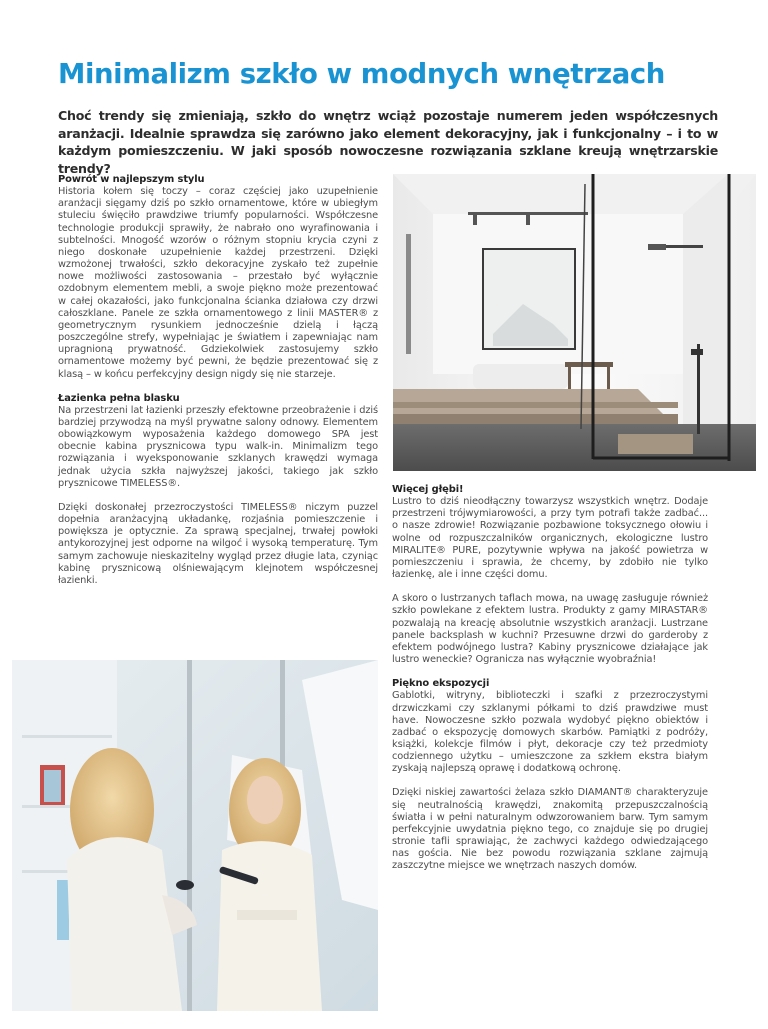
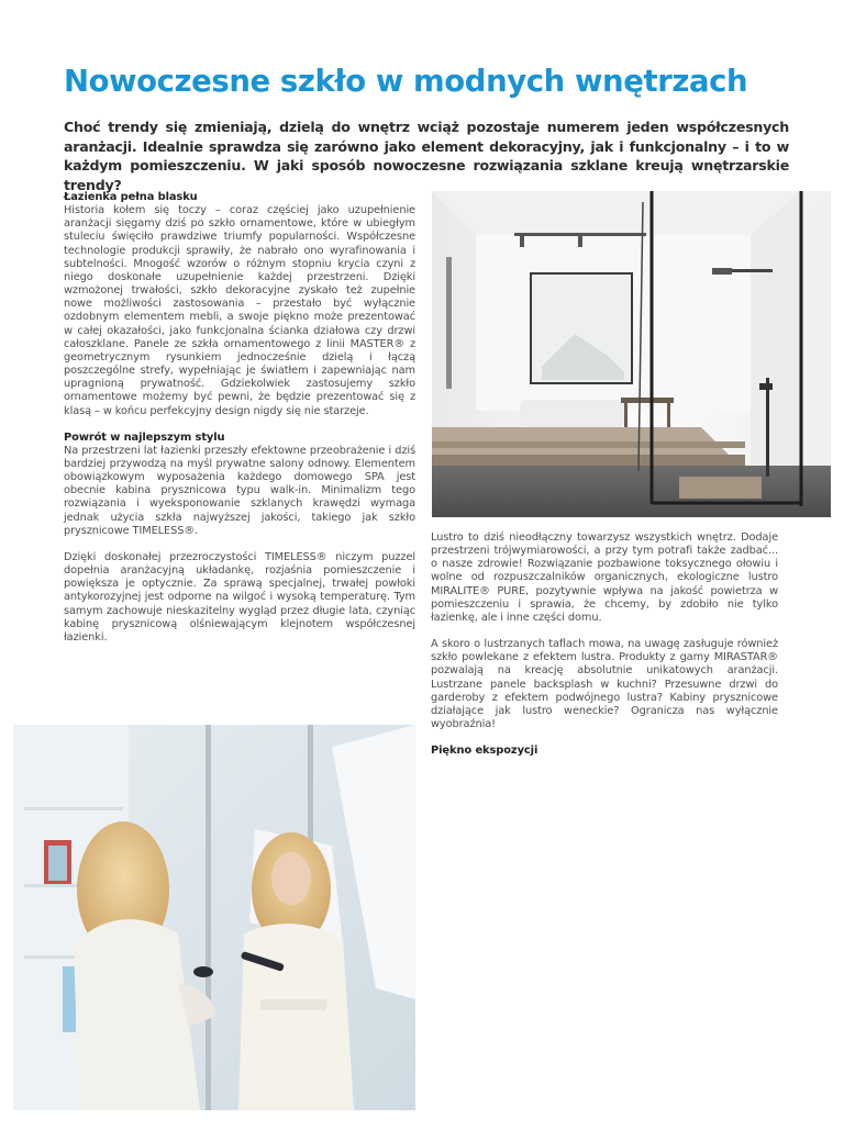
- Minimalizm szkło w modnych wnętrzach
+ Nowoczesne szkło w modnych wnętrzach
- Choć trendy się zmieniają, szkło do wnętrz wciąż pozostaje numerem jeden współczesnych aranżacji. Idealnie sprawdza się zarówno jako element dekoracyjny, jak i funkcjonalny – i to w każdym pomieszczeniu. W jaki sposób nowoczesne rozwiązania szklane kreują wnętrzarskie trendy?
+ Choć trendy się zmieniają, dzielą do wnętrz wciąż pozostaje numerem jeden współczesnych aranżacji. Idealnie sprawdza się zarówno jako element dekoracyjny, jak i funkcjonalny – i to w każdym pomieszczeniu. W jaki sposób nowoczesne rozwiązania szklane kreują wnętrzarskie trendy?
- Powrót w najlepszym stylu
+ Łazienka pełna blasku
  Historia kołem się toczy – coraz częściej jako uzupełnienie aranżacji sięgamy dziś po szkło ornamentowe, które w ubiegłym stuleciu święciło prawdziwe triumfy popularności. Współczesne technologie produkcji sprawiły, że nabrało ono wyrafinowania i subtelności. Mnogość wzorów o różnym stopniu krycia czyni z niego doskonałe uzupełnienie każdej przestrzeni. Dzięki wzmożonej trwałości, szkło dekoracyjne zyskało też zupełnie nowe możliwości zastosowania – przestało być wyłącznie ozdobnym elementem mebli, a swoje piękno może prezentować w całej okazałości, jako funkcjonalna ścianka działowa czy drzwi całoszklane. Panele ze szkła ornamentowego z linii MASTER® z geometrycznym rysunkiem jednocześnie dzielą i łączą poszczególne strefy, wypełniając je światłem i zapewniając nam upragnioną prywatność. Gdziekolwiek zastosujemy szkło ornamentowe możemy być pewni, że będzie prezentować się z klasą – w końcu perfekcyjny design nigdy się nie starzeje.
- Łazienka pełna blasku
+ Powrót w najlepszym stylu
  Na przestrzeni lat łazienki przeszły efektowne przeobrażenie i dziś bardziej przywodzą na myśl prywatne salony odnowy. Elementem obowiązkowym wyposażenia każdego domowego SPA jest obecnie kabina prysznicowa typu walk-in. Minimalizm tego rozwiązania i wyeksponowanie szklanych krawędzi wymaga jednak użycia szkła najwyższej jakości, takiego jak szkło prysznicowe TIMELESS®.
  Dzięki doskonałej przezroczystości TIMELESS® niczym puzzel dopełnia aranżacyjną układankę, rozjaśnia pomieszczenie i powiększa je optycznie. Za sprawą specjalnej, trwałej powłoki antykorozyjnej jest odporne na wilgoć i wysoką temperaturę. Tym samym zachowuje nieskazitelny wygląd przez długie lata, czyniąc kabinę prysznicową olśniewającym klejnotem współczesnej łazienki.
- Więcej głębi!
  Lustro to dziś nieodłączny towarzysz wszystkich wnętrz. Dodaje przestrzeni trójwymiarowości, a przy tym potrafi także zadbać... o nasze zdrowie! Rozwiązanie pozbawione toksycznego ołowiu i wolne od rozpuszczalników organicznych, ekologiczne lustro MIRALITE® PURE, pozytywnie wpływa na jakość powietrza w pomieszczeniu i sprawia, że chcemy, by zdobiło nie tylko łazienkę, ale i inne części domu.
- A skoro o lustrzanych taflach mowa, na uwagę zasługuje również szkło powlekane z efektem lustra. Produkty z gamy MIRASTAR® pozwalają na kreację absolutnie wszystkich aranżacji. Lustrzane panele backsplash w kuchni? Przesuwne drzwi do garderoby z efektem podwójnego lustra? Kabiny prysznicowe działające jak lustro weneckie? Ogranicza nas wyłącznie wyobraźnia!
+ A skoro o lustrzanych taflach mowa, na uwagę zasługuje również szkło powlekane z efektem lustra. Produkty z gamy MIRASTAR® pozwalają na kreację absolutnie unikatowych aranżacji. Lustrzane panele backsplash w kuchni? Przesuwne drzwi do garderoby z efektem podwójnego lustra? Kabiny prysznicowe działające jak lustro weneckie? Ogranicza nas wyłącznie wyobraźnia!
  Piękno ekspozycji
- Gablotki, witryny, biblioteczki i szafki z przezroczystymi drzwiczkami czy szklanymi półkami to dziś prawdziwe must have. Nowoczesne szkło pozwala wydobyć piękno obiektów i zadbać o ekspozycję domowych skarbów. Pamiątki z podróży, książki, kolekcje filmów i płyt, dekoracje czy też przedmioty codziennego użytku – umieszczone za szkłem ekstra białym zyskają najlepszą oprawę i dodatkową ochronę.
- Dzięki niskiej zawartości żelaza szkło DIAMANT® charakteryzuje się neutralnością krawędzi, znakomitą przepuszczalnością światła i w pełni naturalnym odwzorowaniem barw. Tym samym perfekcyjnie uwydatnia piękno tego, co znajduje się po drugiej stronie tafli sprawiając, że zachwyci każdego odwiedzającego nas gościa. Nie bez powodu rozwiązania szklane zajmują zaszczytne miejsce we wnętrzach naszych domów.
